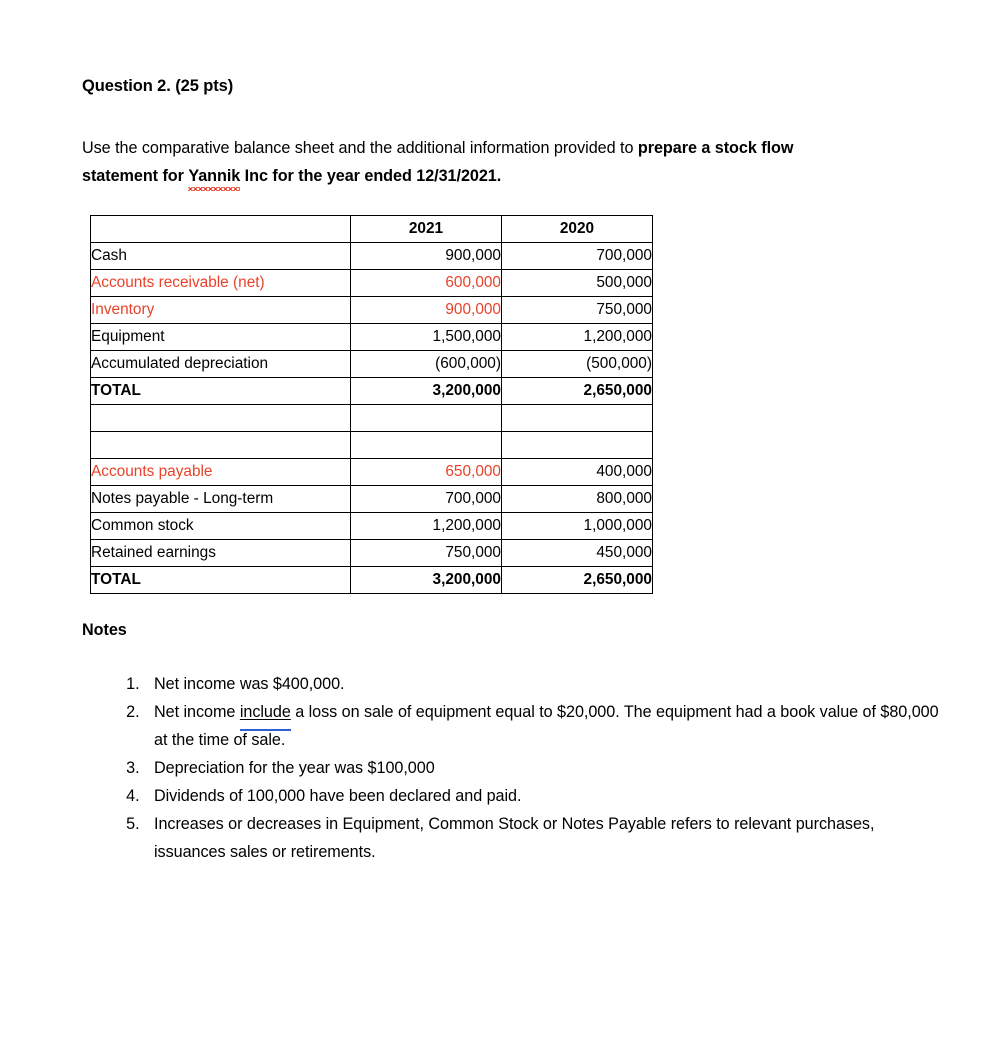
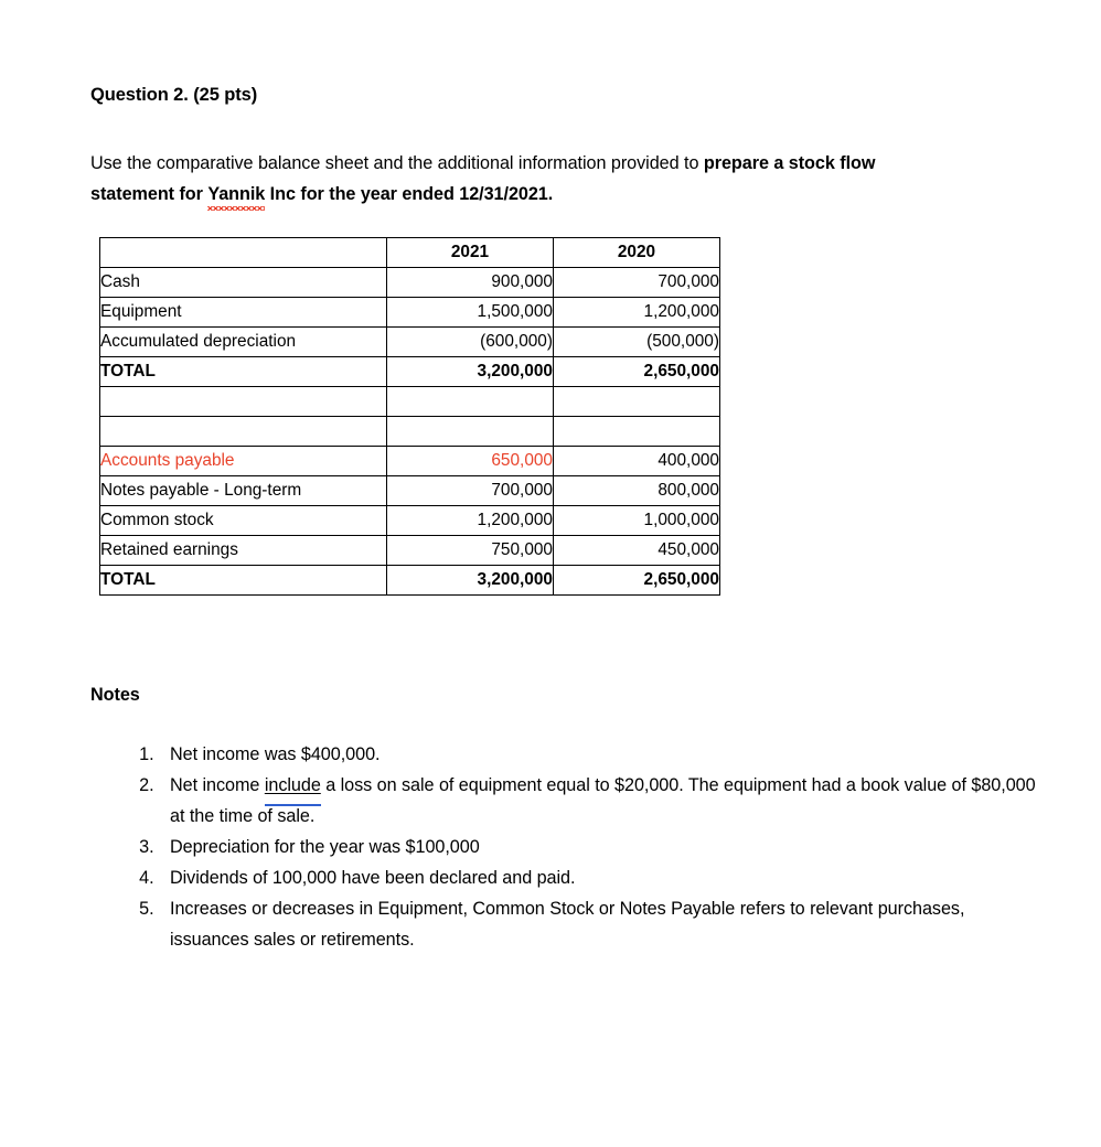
  Question 2. (25 pts)
  Use the comparative balance sheet and the additional information provided to prepare a stock flow statement for Yannik Inc for the year ended 12/31/2021.
  	2021	2020
  Cash	900,000	700,000
- Accounts receivable (net)	600,000	500,000
- Inventory	900,000	750,000
  Equipment	1,500,000	1,200,000
  Accumulated depreciation	(600,000)	(500,000)
  TOTAL	3,200,000	2,650,000
  Accounts payable	650,000	400,000
  Notes payable - Long-term	700,000	800,000
  Common stock	1,200,000	1,000,000
  Retained earnings	750,000	450,000
  TOTAL	3,200,000	2,650,000
  Notes
  Net income was $400,000.
  Net income include a loss on sale of equipment equal to $20,000. The equipment had a book value of $80,000 at the time of sale.
  Depreciation for the year was $100,000
  Dividends of 100,000 have been declared and paid.
  Increases or decreases in Equipment, Common Stock or Notes Payable refers to relevant purchases, issuances sales or retirements.
